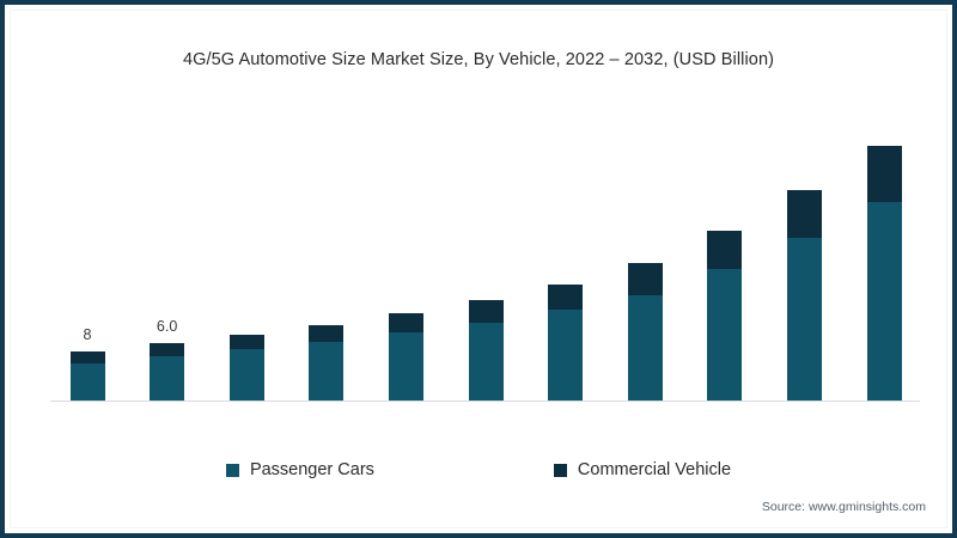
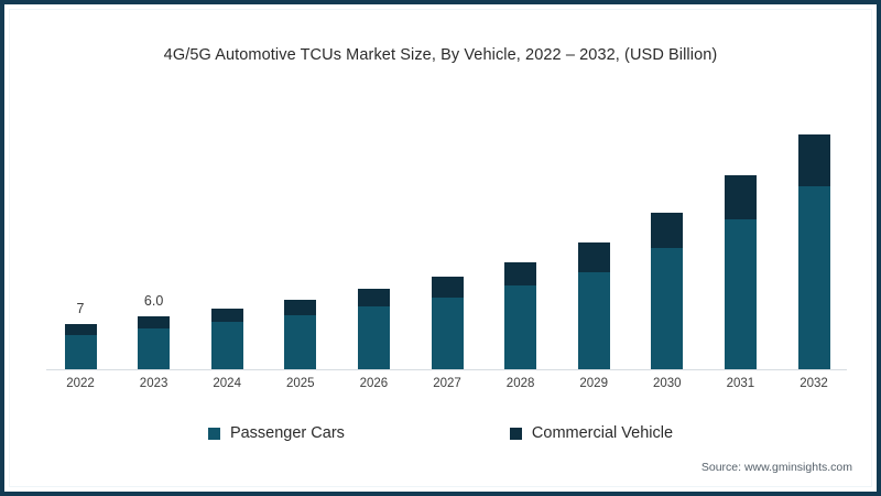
- 4G/5G Automotive Size Market Size, By Vehicle, 2022 – 2032, (USD Billion)
+ 4G/5G Automotive TCUs Market Size, By Vehicle, 2022 – 2032, (USD Billion)
- 8
+ 7
  6.0
+ 2022
+ 2023
+ 2024
+ 2025
+ 2026
+ 2027
+ 2028
+ 2029
+ 2030
+ 2031
+ 2032
  Passenger Cars
  Commercial Vehicle
  Source: www.gminsights.com
